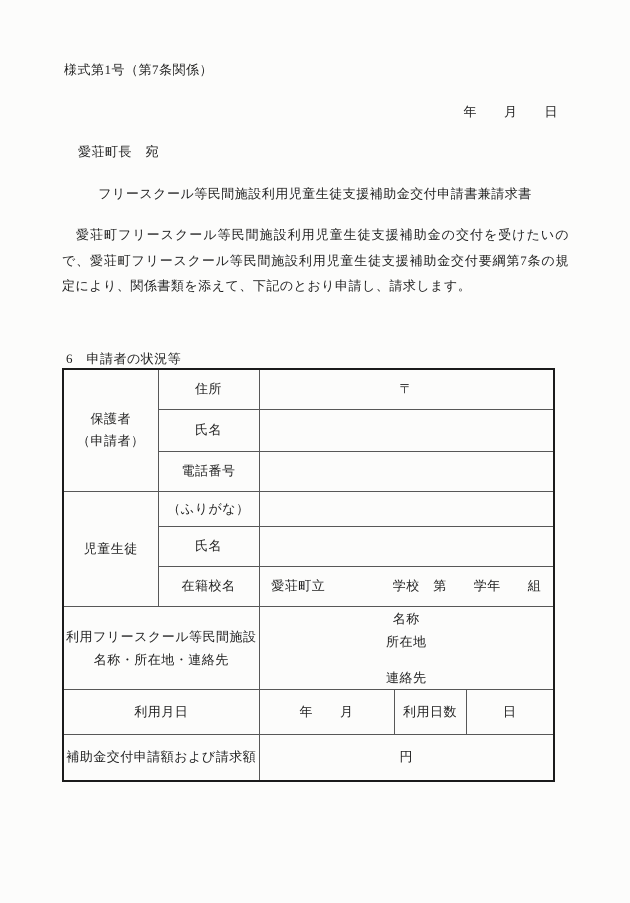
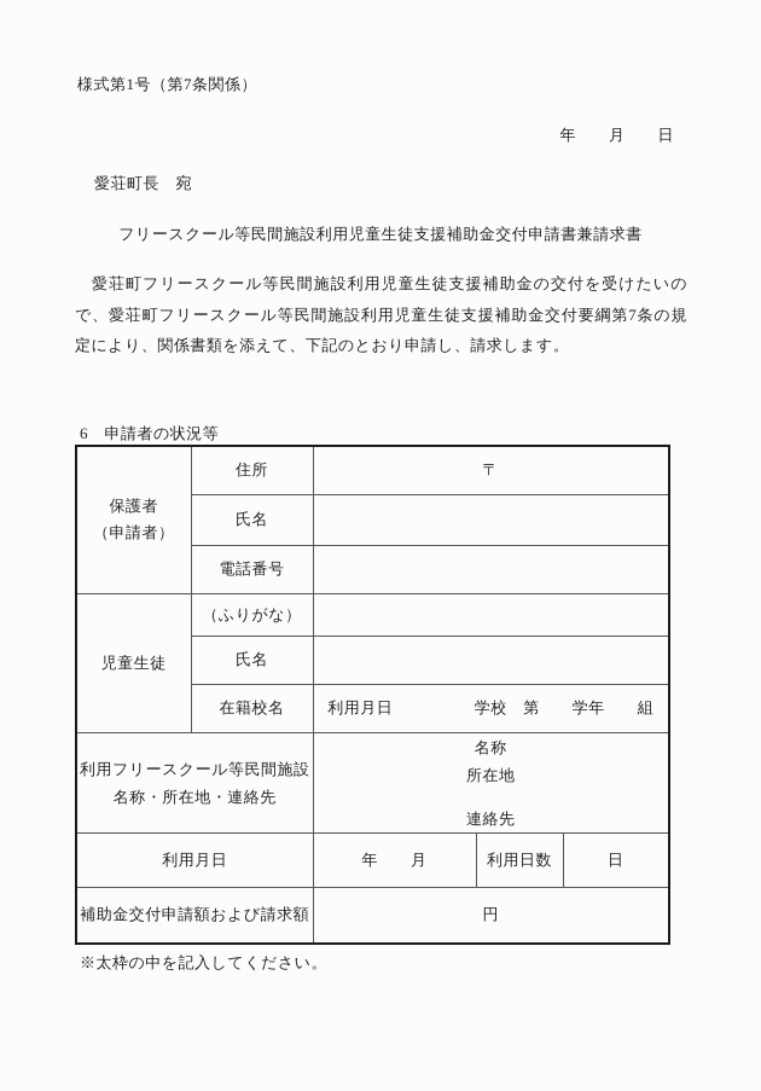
  様式第1号（第7条関係）
  年 月 日
  愛荘町長 宛
  フリースクール等民間施設利用児童生徒支援補助金交付申請書兼請求書
  愛荘町フリースクール等民間施設利用児童生徒支援補助金の交付を受けたいので、愛荘町フリースクール等民間施設利用児童生徒支援補助金交付要綱第7条の規定により、関係書類を添えて、下記のとおり申請し、請求します。
  6 申請者の状況等
  保護者 （申請者）	住所	〒
  氏名
  電話番号
  児童生徒	（ふりがな）
  氏名
- 在籍校名	愛荘町立 学校 第 学年 組
+ 在籍校名	利用月日 学校 第 学年 組
  利用フリースクール等民間施設 名称・所在地・連絡先	名称 所在地 連絡先
  利用月日	年 月	利用日数	日
  補助金交付申請額および請求額	円
+ ※太枠の中を記入してください。
